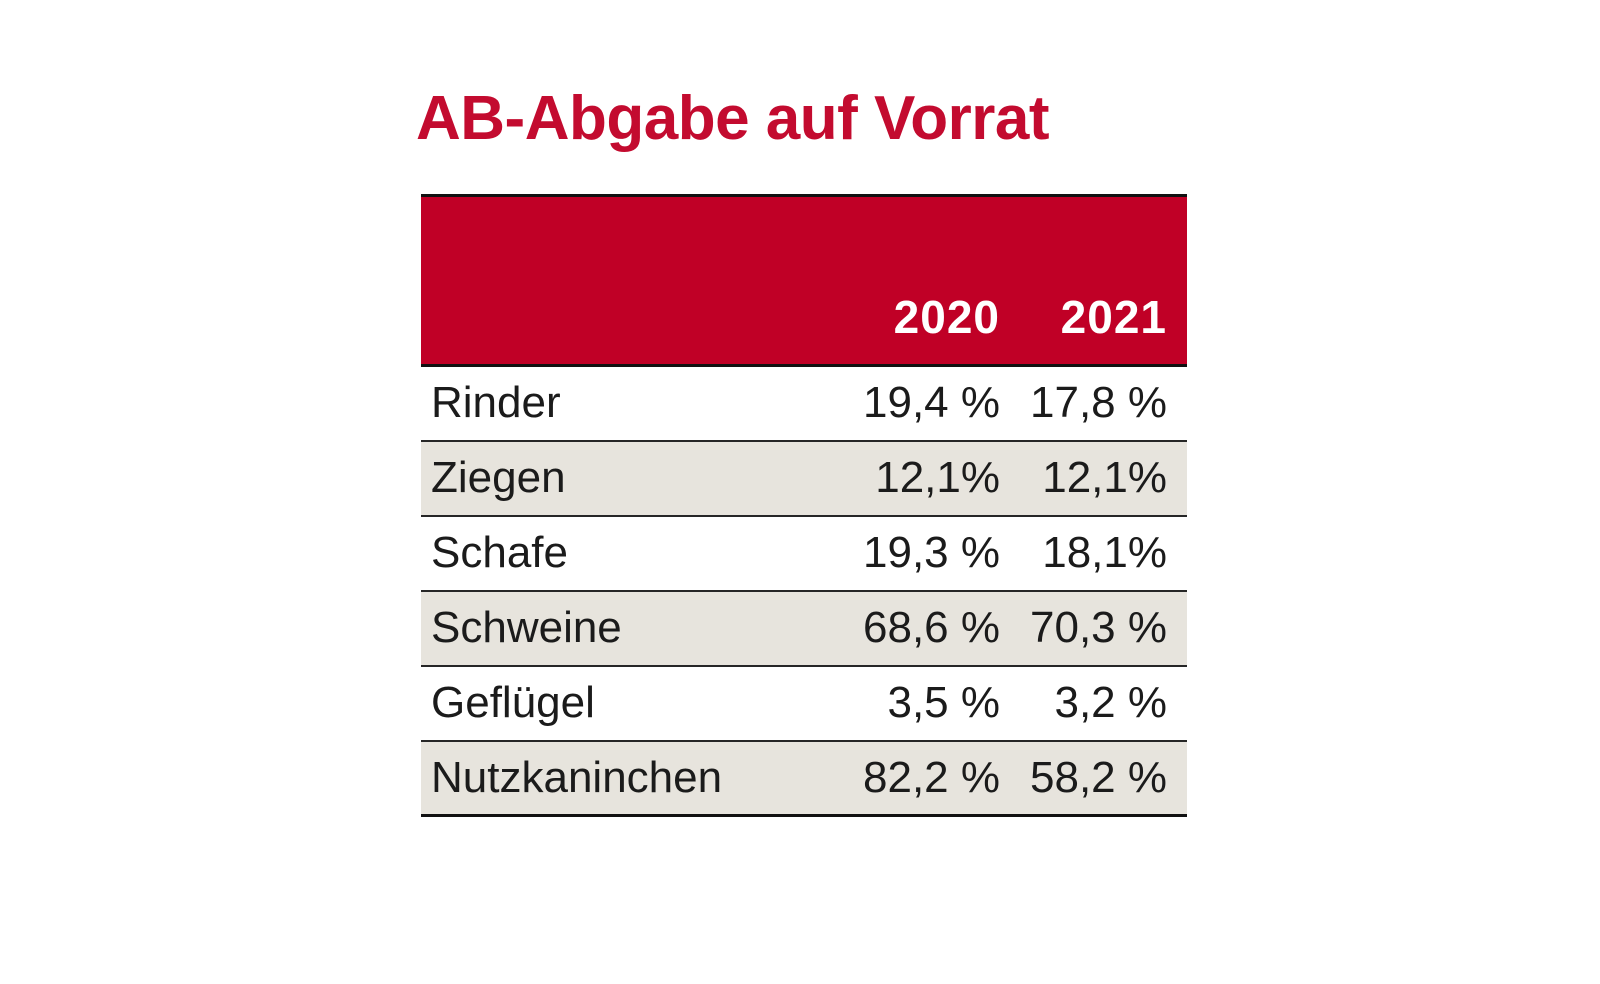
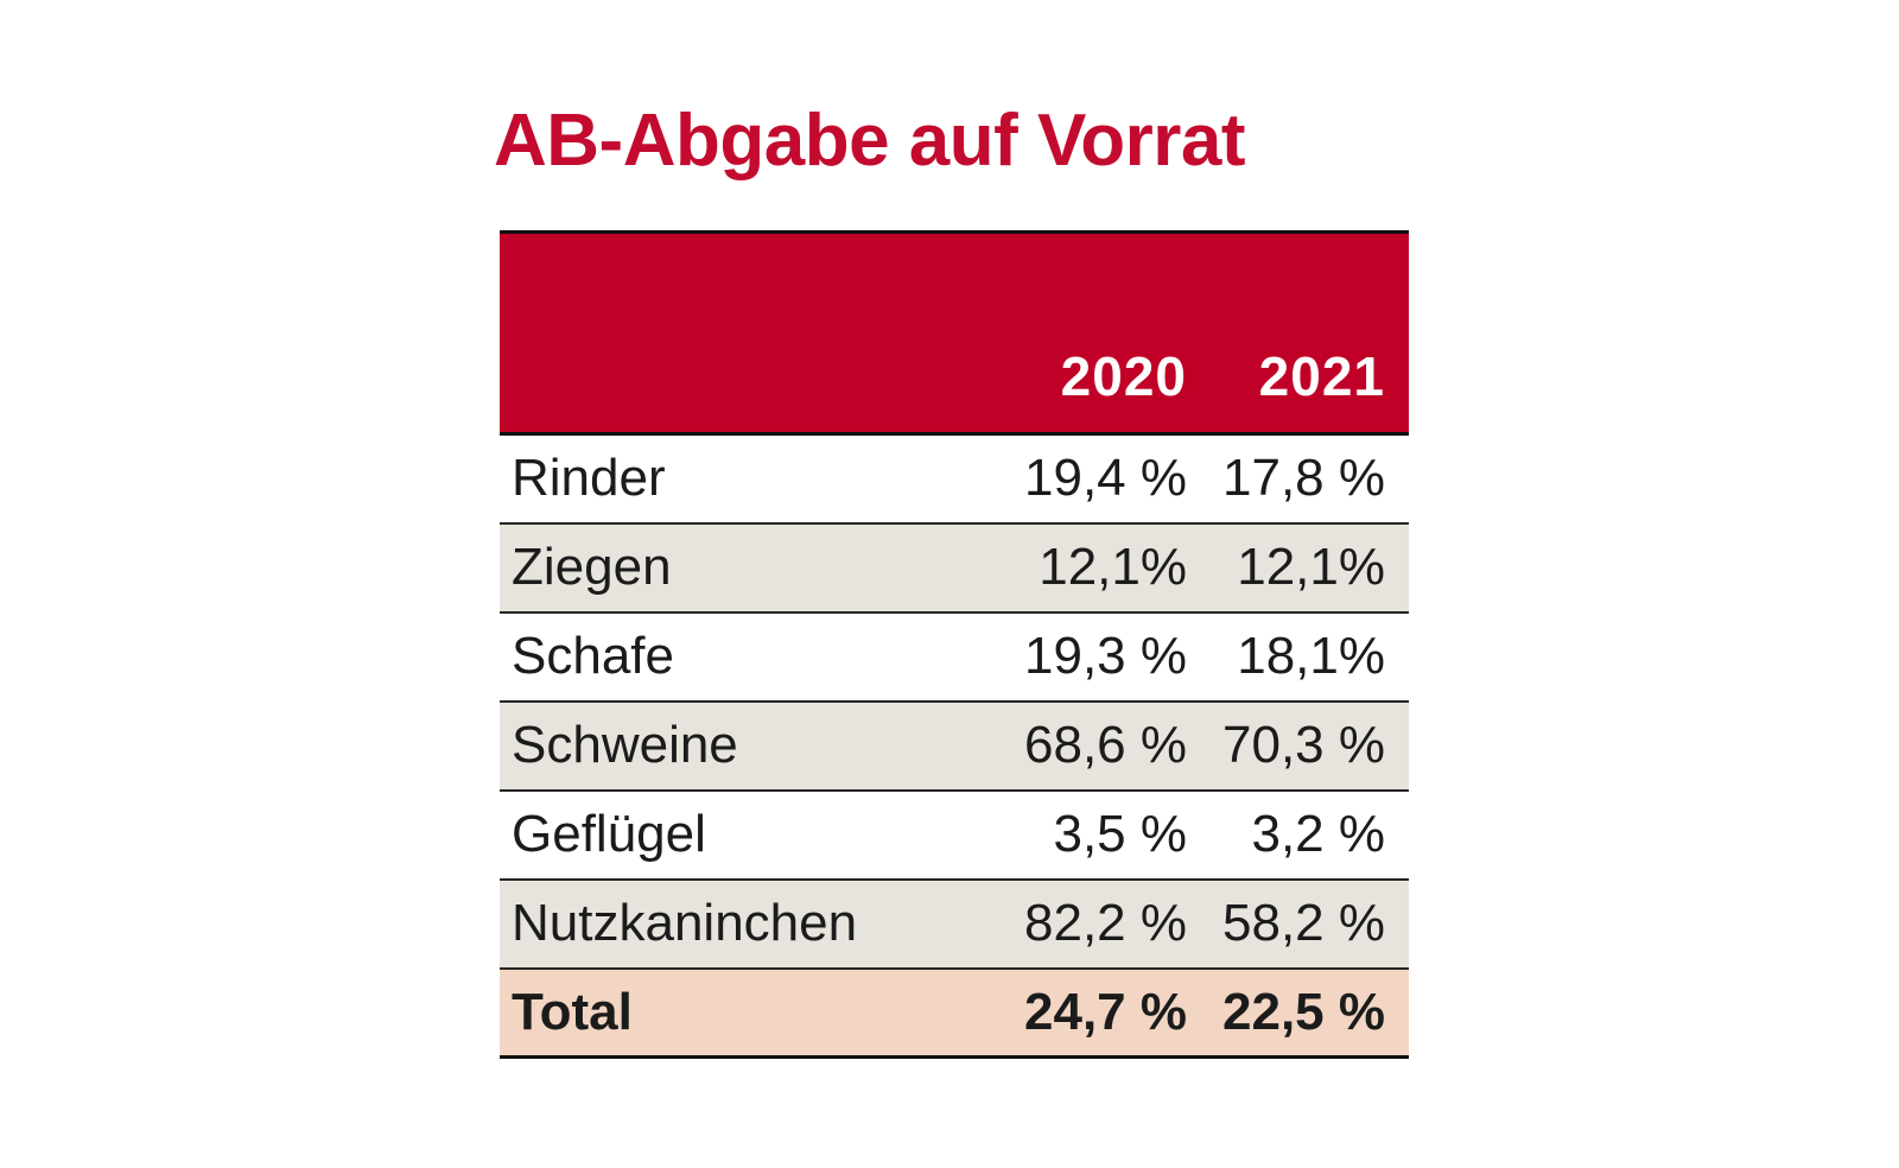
  AB-Abgabe auf Vorrat
  	2020	2021
  Rinder	19,4 %	17,8 %
  Ziegen	12,1%	12,1%
  Schafe	19,3 %	18,1%
  Schweine	68,6 %	70,3 %
  Geflügel	3,5 %	3,2 %
  Nutzkaninchen	82,2 %	58,2 %
+ Total	24,7 %	22,5 %
